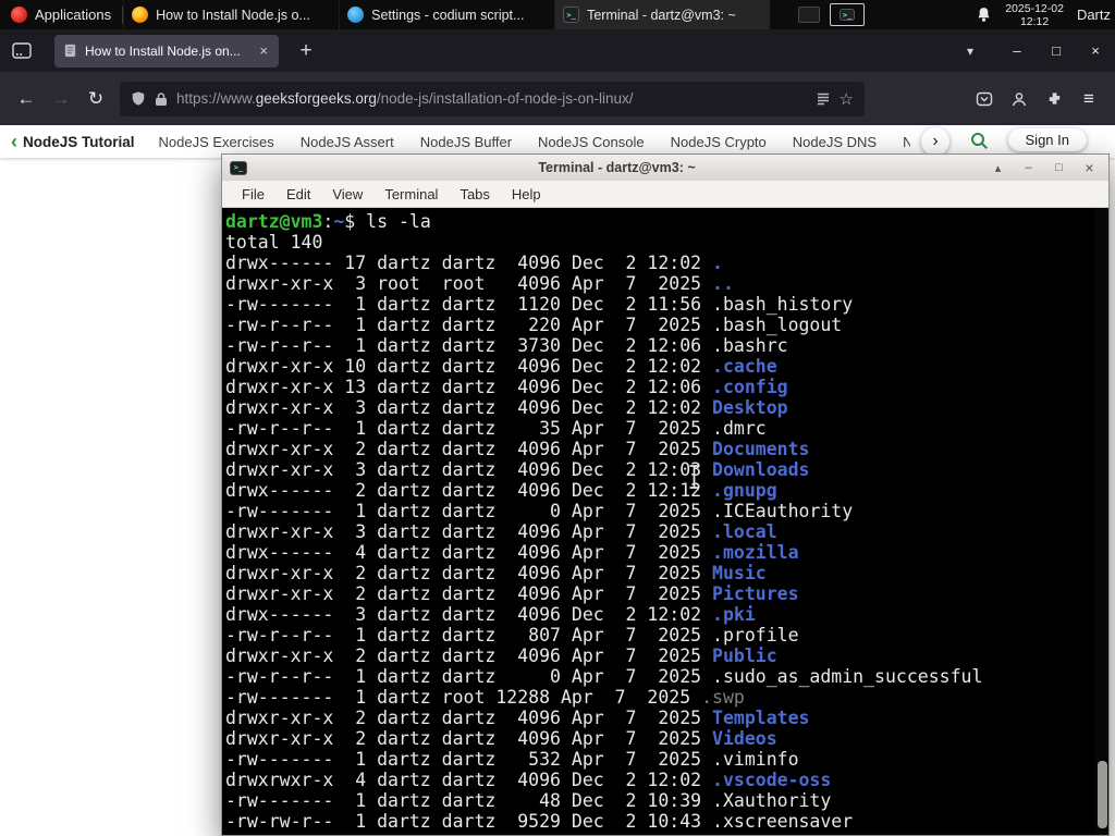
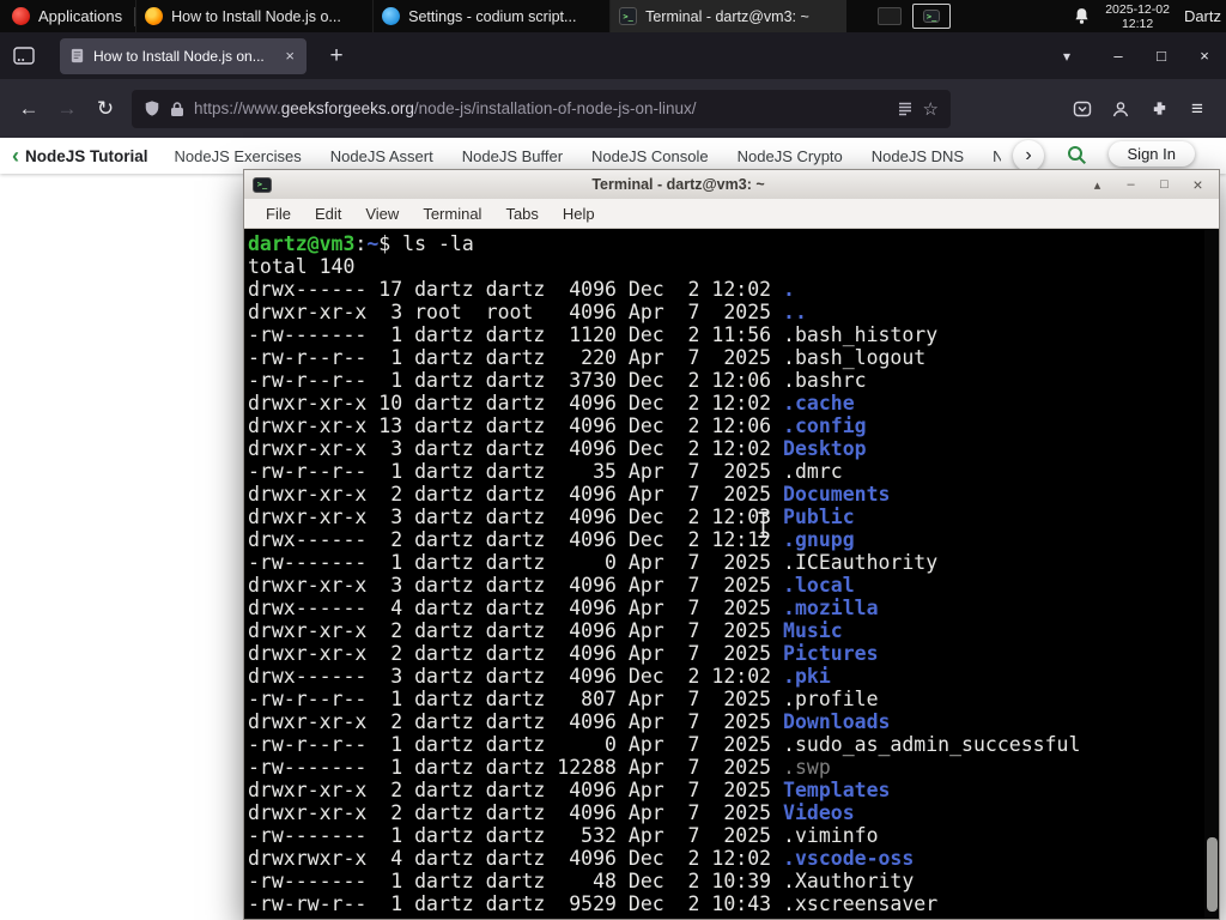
  Applications
  How to Install Node.js o...
  Settings - codium script...
  >_
  Terminal - dartz@vm3: ~
  >_
  2025-12-02
  12:12
  Dartz
  How to Install Node.js on...
  ×
  +
  ▾
  –
  □
  ×
  ←
  →
  ↻
  https://www.geeksforgeeks.org/node-js/installation-of-node-js-on-linux/
  ☆
  ≡
  ‹
  NodeJS Tutorial
  NodeJS Exercises
  NodeJS Assert
  NodeJS Buffer
  NodeJS Console
  NodeJS Crypto
  NodeJS DNS
  ›
  Sign In
  >_
  Terminal - dartz@vm3: ~
  ▴
  –
  □
  ×
  File
  Edit
  View
  Terminal
  Tabs
  Help
  dartz@vm3:~$ ls -la
  total 140
  drwx------ 17 dartz dartz 4096 Dec 2 12:02 .
  drwxr-xr-x 3 root root 4096 Apr 7 2025 ..
  -rw------- 1 dartz dartz 1120 Dec 2 11:56 .bash_history
  -rw-r--r-- 1 dartz dartz 220 Apr 7 2025 .bash_logout
  -rw-r--r-- 1 dartz dartz 3730 Dec 2 12:06 .bashrc
  drwxr-xr-x 10 dartz dartz 4096 Dec 2 12:02 .cache
  drwxr-xr-x 13 dartz dartz 4096 Dec 2 12:06 .config
  drwxr-xr-x 3 dartz dartz 4096 Dec 2 12:02 Desktop
  -rw-r--r-- 1 dartz dartz 35 Apr 7 2025 .dmrc
  drwxr-xr-x 2 dartz dartz 4096 Apr 7 2025 Documents
- drwxr-xr-x 3 dartz dartz 4096 Dec 2 12:03 Downloads
+ drwxr-xr-x 3 dartz dartz 4096 Dec 2 12:03 Public
  drwx------ 2 dartz dartz 4096 Dec 2 12:12 .gnupg
  -rw------- 1 dartz dartz 0 Apr 7 2025 .ICEauthority
  drwxr-xr-x 3 dartz dartz 4096 Apr 7 2025 .local
  drwx------ 4 dartz dartz 4096 Apr 7 2025 .mozilla
  drwxr-xr-x 2 dartz dartz 4096 Apr 7 2025 Music
  drwxr-xr-x 2 dartz dartz 4096 Apr 7 2025 Pictures
  drwx------ 3 dartz dartz 4096 Dec 2 12:02 .pki
  -rw-r--r-- 1 dartz dartz 807 Apr 7 2025 .profile
- drwxr-xr-x 2 dartz dartz 4096 Apr 7 2025 Public
+ drwxr-xr-x 2 dartz dartz 4096 Apr 7 2025 Downloads
  -rw-r--r-- 1 dartz dartz 0 Apr 7 2025 .sudo_as_admin_successful
- -rw------- 1 dartz root 12288 Apr 7 2025 .swp
+ -rw------- 1 dartz dartz 12288 Apr 7 2025 .swp
  drwxr-xr-x 2 dartz dartz 4096 Apr 7 2025 Templates
  drwxr-xr-x 2 dartz dartz 4096 Apr 7 2025 Videos
  -rw------- 1 dartz dartz 532 Apr 7 2025 .viminfo
  drwxrwxr-x 4 dartz dartz 4096 Dec 2 12:02 .vscode-oss
  -rw------- 1 dartz dartz 48 Dec 2 10:39 .Xauthority
  -rw-rw-r-- 1 dartz dartz 9529 Dec 2 10:43 .xscreensaver
